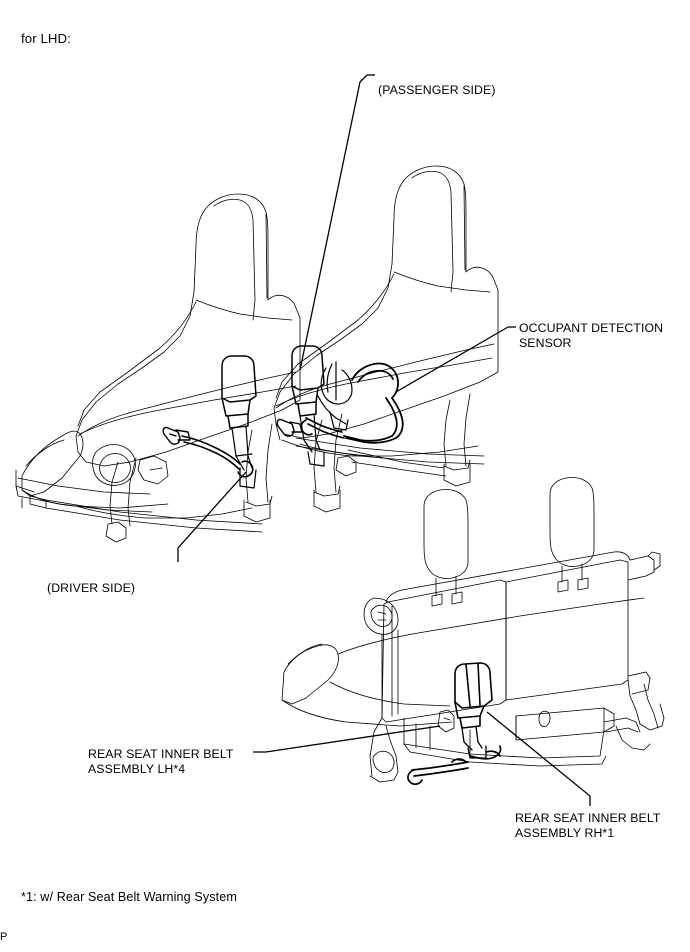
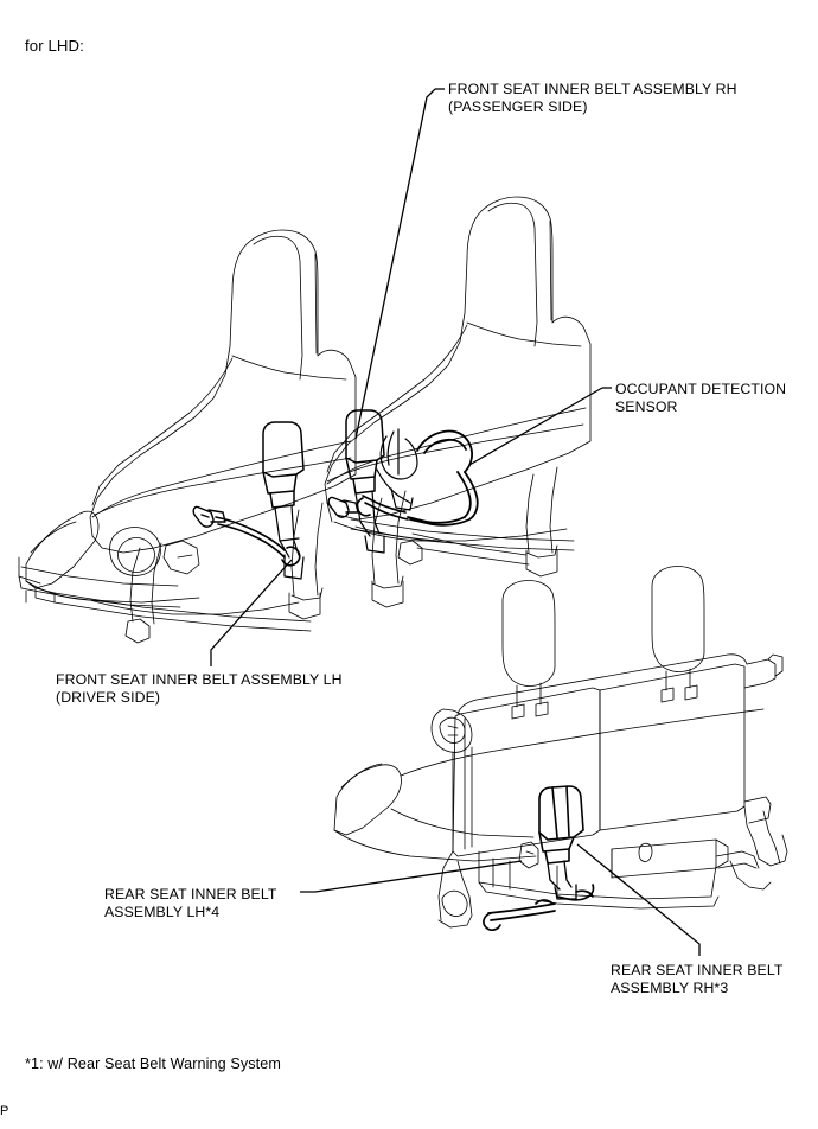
  for LHD:
+ FRONT SEAT INNER BELT ASSEMBLY RH
  (PASSENGER SIDE)
  OCCUPANT DETECTION
  SENSOR
+ FRONT SEAT INNER BELT ASSEMBLY LH
  (DRIVER SIDE)
  REAR SEAT INNER BELT
  ASSEMBLY LH*4
  REAR SEAT INNER BELT
- ASSEMBLY RH*1
+ ASSEMBLY RH*3
  *1: w/ Rear Seat Belt Warning System
  P
